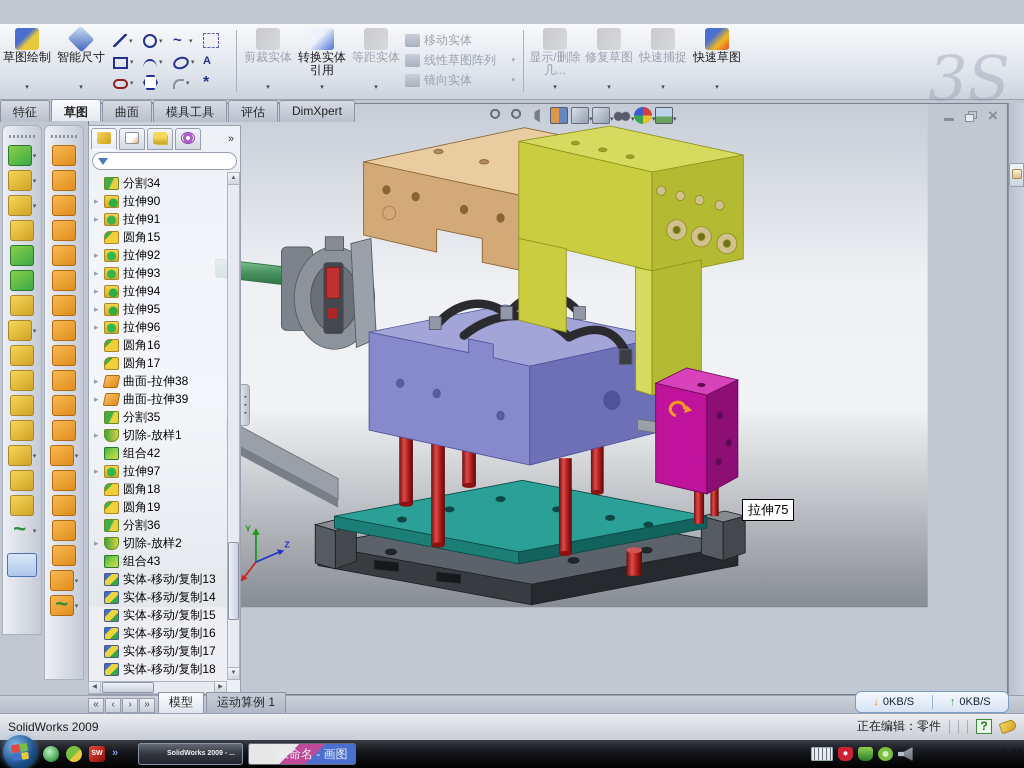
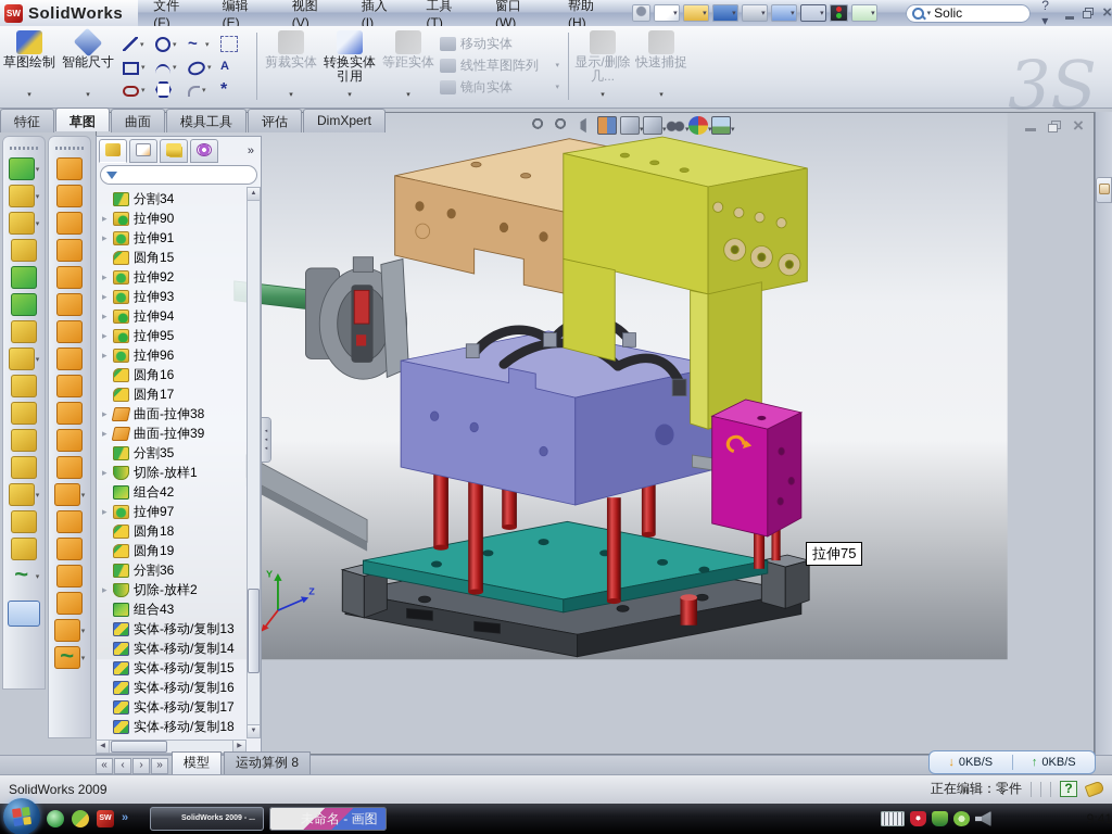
  Y
  Z
+ SW
+ SolidWorks
+ 文件(F)
+ 编辑(E)
+ 视图(V)
+ 插入(I)
+ 工具(T)
+ 窗口(W)
+ 帮助(H)
+ Solic
+ ? ▾
  草图绘制
  智能尺寸
  剪裁实体
  转换实体引用
  等距实体
  移动实体
  线性草图阵列
  镜向实体
  显示/删除几...
- 修复草图
  快速捕捉
- 快速草图
  3S
  特征
  草图
  曲面
  模具工具
  评估
  DimXpert
  »
  分割34
  拉伸90
  拉伸91
  圆角15
  拉伸92
  拉伸93
  拉伸94
  拉伸95
  拉伸96
  圆角16
  圆角17
  曲面-拉伸38
  曲面-拉伸39
  分割35
  切除-放样1
  组合42
  拉伸97
  圆角18
  圆角19
  分割36
  切除-放样2
  组合43
  实体-移动/复制13
  实体-移动/复制14
  实体-移动/复制15
  实体-移动/复制16
  实体-移动/复制17
  实体-移动/复制18
  拉伸75
  «
  ‹
  ›
  »
  模型
- 运动算例 1
+ 运动算例 8
  ↓
  0KB/S
  ↑
  0KB/S
  SolidWorks 2009
  正在编辑：零件
  ?
  »
  未命名 - 画图
  9:41
